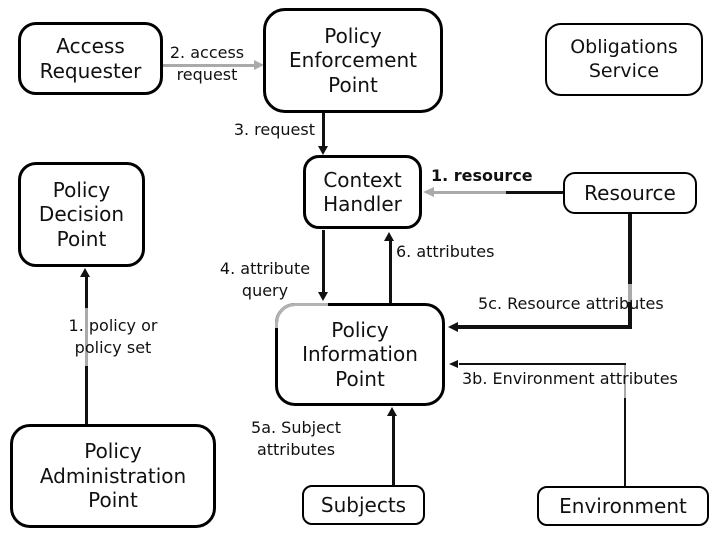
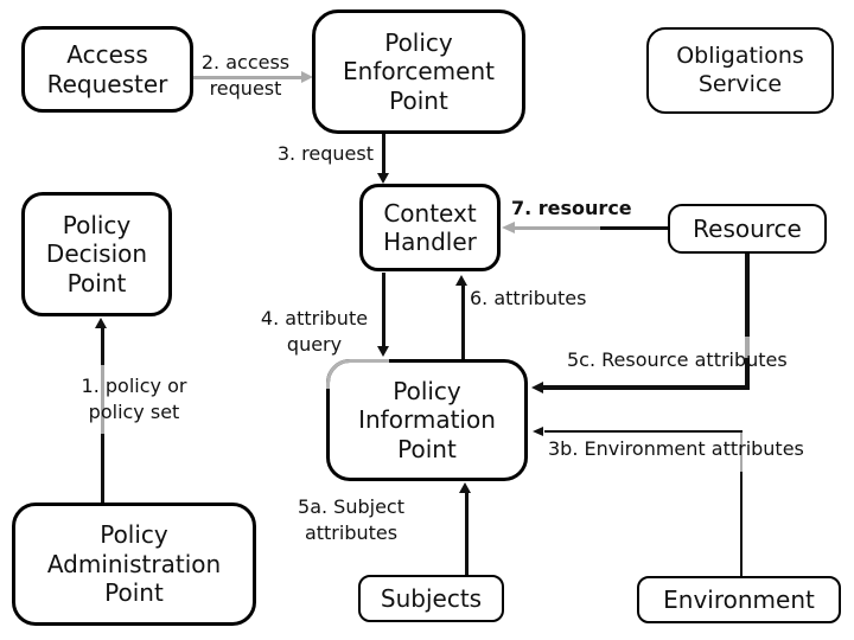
  Access
  Requester
  Policy
  Enforcement
  Point
  Obligations
  Service
  Context
  Handler
  Resource
  Policy
  Decision
  Point
  Policy
  Information
  Point
  Policy
  Administration
  Point
  Subjects
  Environment
  2. access
  request
  3. request
- 1. resource
+ 7. resource
  4. attribute
  query
  6. attributes
  5c. Resource attributes
  3b. Environment attributes
  1. policy or
  policy set
  5a. Subject
  attributes
